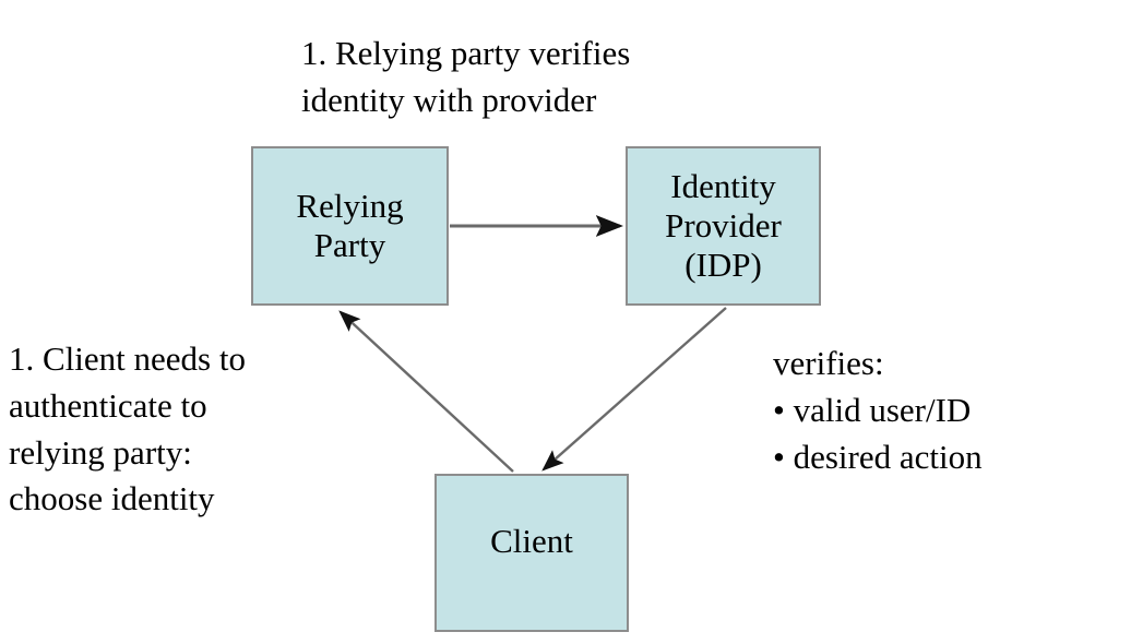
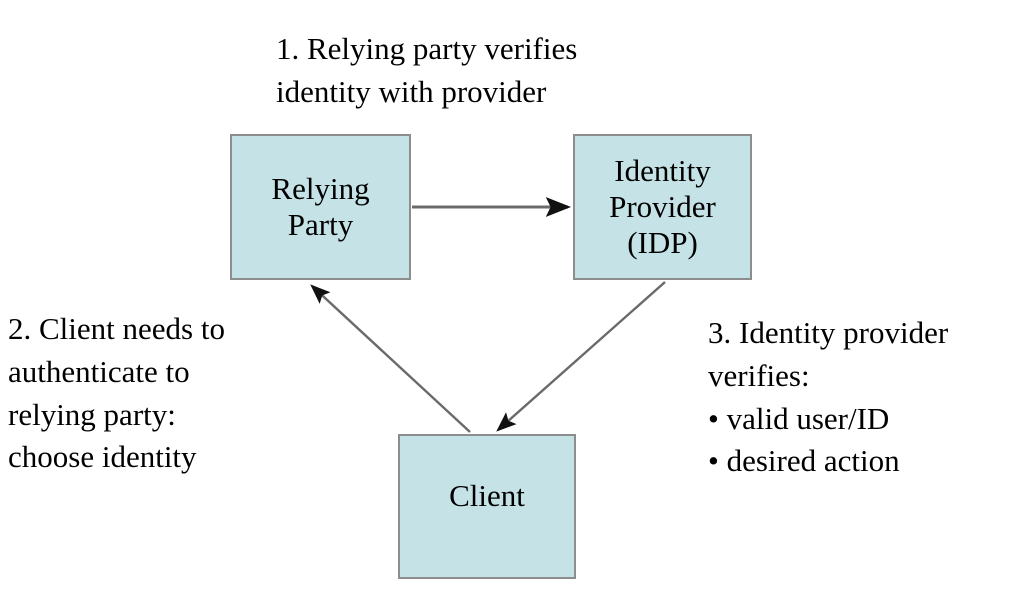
  Relying
  Party
  Identity
  Provider
  (IDP)
  Client
  1. Relying party verifies
  identity with provider
- 1. Client needs to
+ 2. Client needs to
  authenticate to
  relying party:
  choose identity
+ 3. Identity provider
  verifies:
  • valid user/ID
  • desired action
